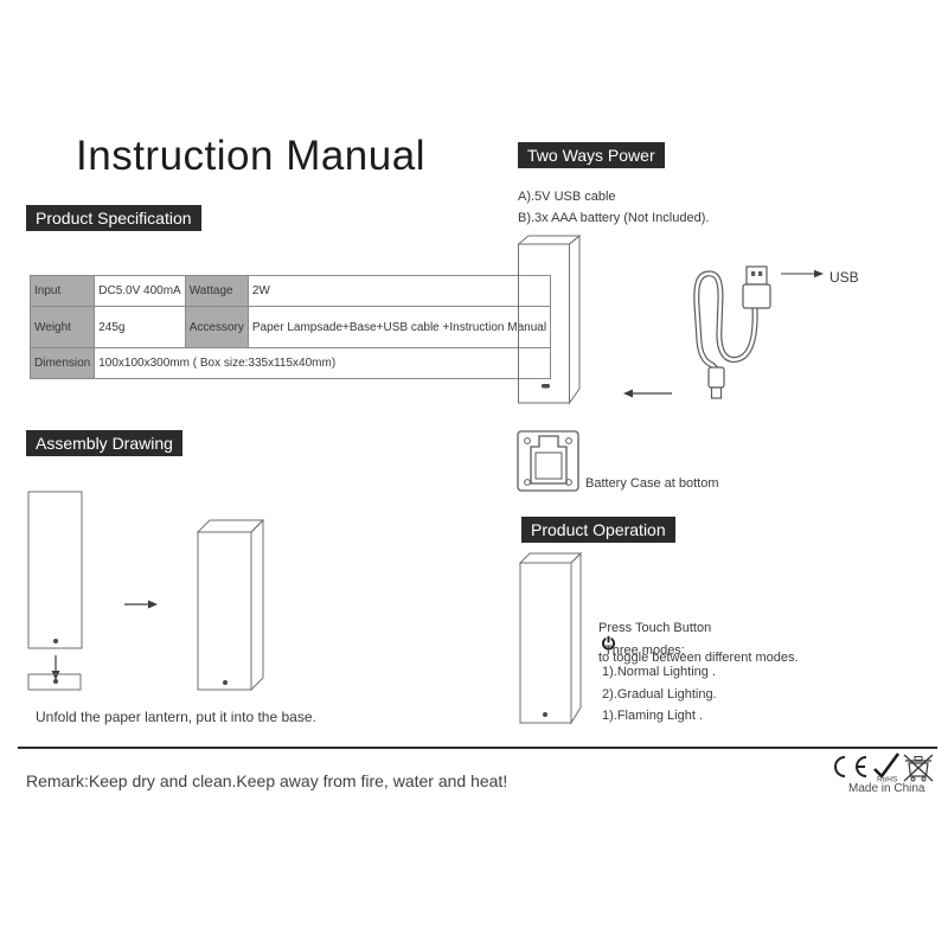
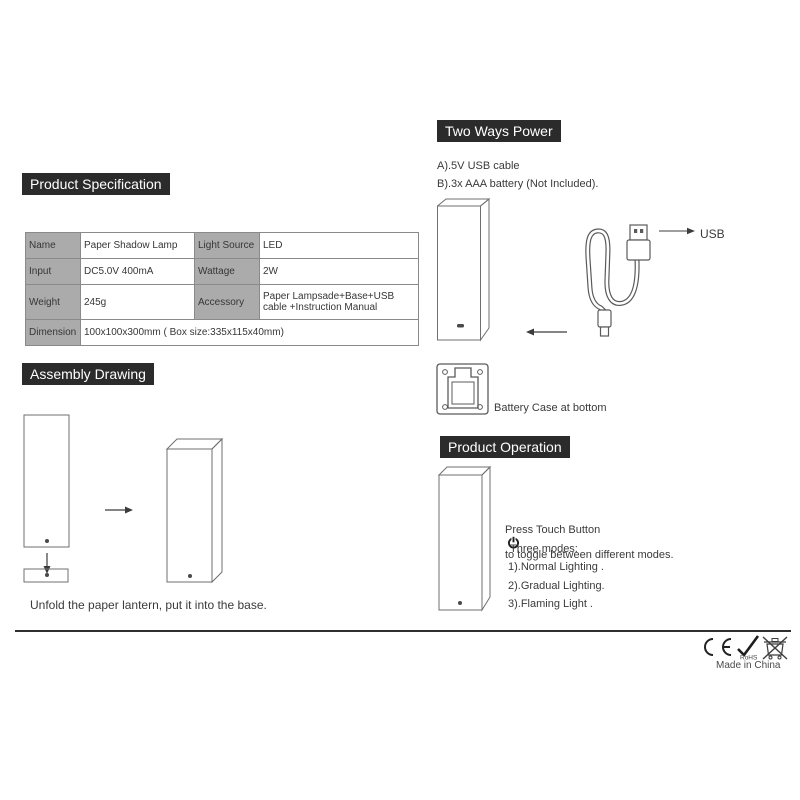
- Instruction Manual
  Product Specification
+ Name	Paper Shadow Lamp	Light Source	LED
  Input	DC5.0V 400mA	Wattage	2W
  Weight	245g	Accessory	Paper Lampsade+Base+USB cable +Instruction Manual
  Dimension	100x100x300mm ( Box size:335x115x40mm)
  Assembly Drawing
  Unfold the paper lantern, put it into the base.
  Two Ways Power
  A).5V USB cable
  B).3x AAA battery (Not Included).
  USB
  Battery Case at bottom
  Product Operation
  Press Touch Button to toggle between different modes.
  Three modes:
  1).Normal Lighting .
  2).Gradual Lighting.
- 1).Flaming Light .
+ 3).Flaming Light .
- Remark:Keep dry and clean.Keep away from fire, water and heat!
  Made in China
